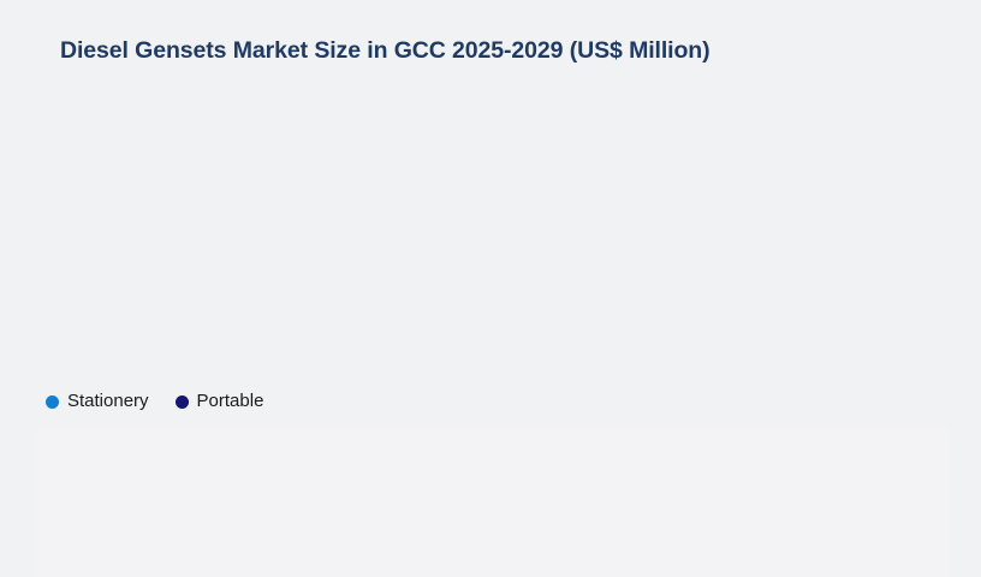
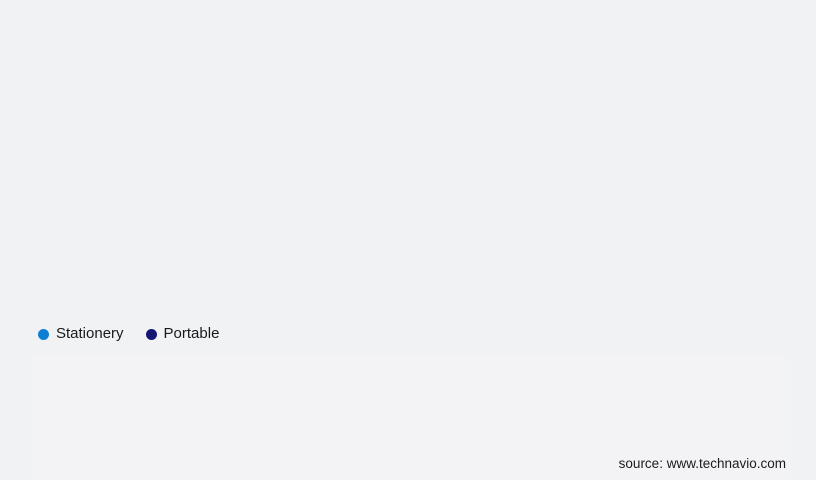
- Diesel Gensets Market Size in GCC 2025-2029 (US$ Million)
  Stationery
  Portable
+ source: www.technavio.com
